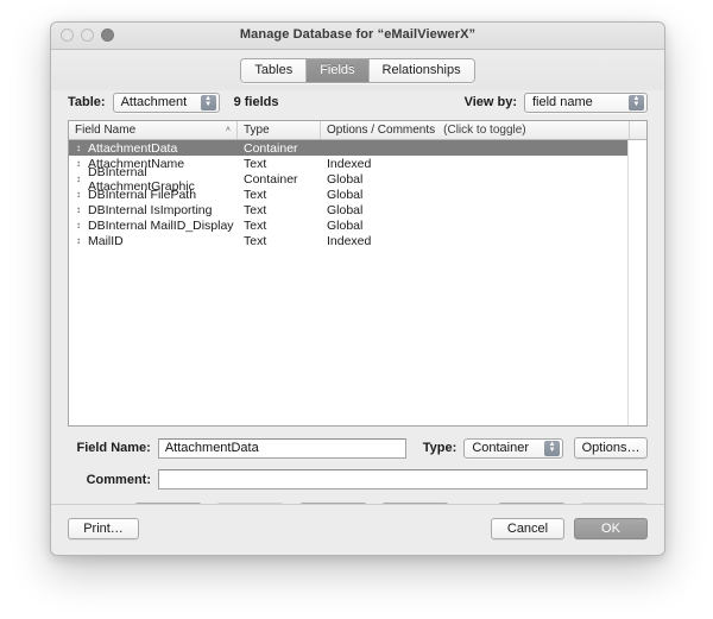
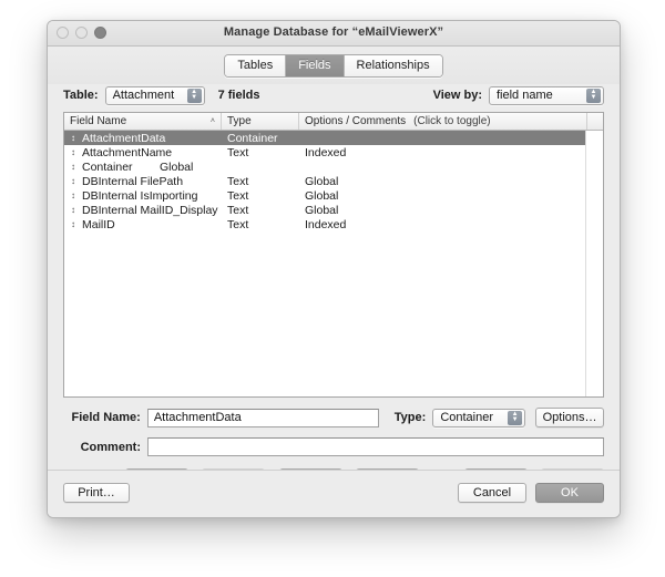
  Manage Database for “eMailViewerX”
  Tables
  Fields
  Relationships
  Table:
  Attachment
- 9 fields
+ 7 fields
  View by:
  field name
  Field Name
  Type
  Options / Comments
  (Click to toggle)
  ↕
  AttachmentData
  Container
  ↕
  AttachmentName
  Text
  Indexed
  ↕
- DBInternal AttachmentGraphic
  Container
  Global
  ↕
  DBInternal FilePath
  Text
  Global
  ↕
  DBInternal IsImporting
  Text
  Global
  ↕
  DBInternal MailID_Display
  Text
  Global
  ↕
  MailID
  Text
  Indexed
  Field Name:
  AttachmentData
  Type:
  Container
  Options…
  Comment:
  Print…
  Cancel
  OK
